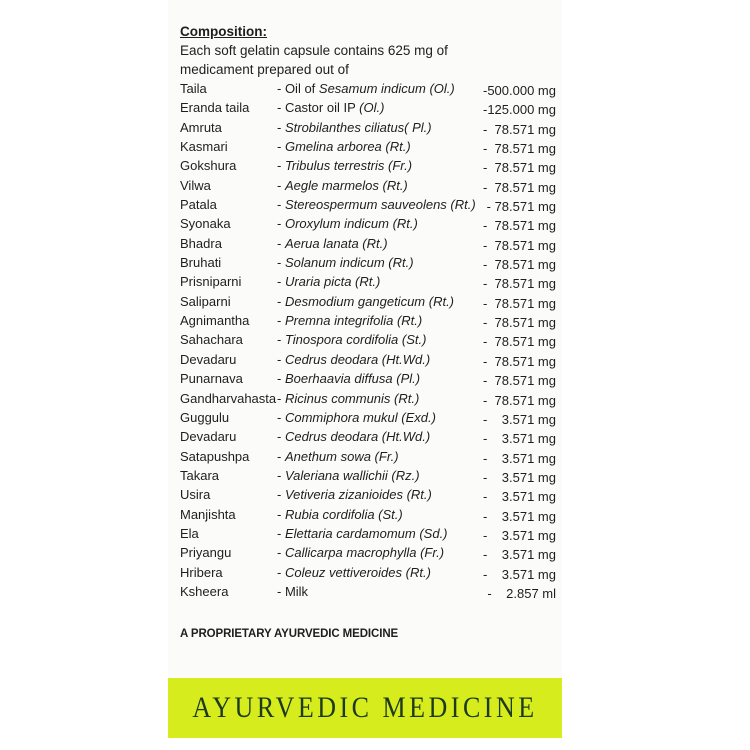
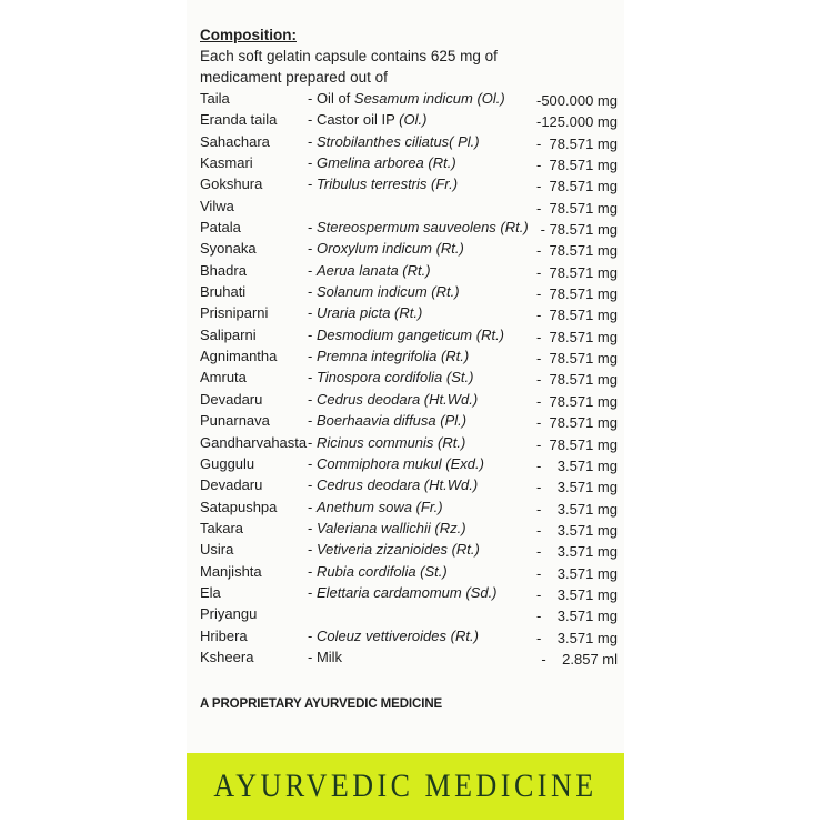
  Composition:
  Each soft gelatin capsule contains 625 mg of
  medicament prepared out of
  Taila
  - Oil of Sesamum indicum (Ol.)
  -500.000 mg
  Eranda taila
  - Castor oil IP (Ol.)
  -125.000 mg
- Amruta
+ Sahachara
  - Strobilanthes ciliatus( Pl.)
  - 78.571 mg
  Kasmari
  - Gmelina arborea (Rt.)
  - 78.571 mg
  Gokshura
  - Tribulus terrestris (Fr.)
  - 78.571 mg
  Vilwa
- - Aegle marmelos (Rt.)
  - 78.571 mg
  Patala
  - Stereospermum sauveolens (Rt.)
  - 78.571 mg
  Syonaka
  - Oroxylum indicum (Rt.)
  - 78.571 mg
  Bhadra
  - Aerua lanata (Rt.)
  - 78.571 mg
  Bruhati
  - Solanum indicum (Rt.)
  - 78.571 mg
  Prisniparni
  - Uraria picta (Rt.)
  - 78.571 mg
  Saliparni
  - Desmodium gangeticum (Rt.)
  - 78.571 mg
  Agnimantha
  - Premna integrifolia (Rt.)
  - 78.571 mg
- Sahachara
+ Amruta
  - Tinospora cordifolia (St.)
  - 78.571 mg
  Devadaru
  - Cedrus deodara (Ht.Wd.)
  - 78.571 mg
  Punarnava
  - Boerhaavia diffusa (Pl.)
  - 78.571 mg
  Gandharvahasta
  - Ricinus communis (Rt.)
  - 78.571 mg
  Guggulu
  - Commiphora mukul (Exd.)
  - 3.571 mg
  Devadaru
  - Cedrus deodara (Ht.Wd.)
  - 3.571 mg
  Satapushpa
  - Anethum sowa (Fr.)
  - 3.571 mg
  Takara
  - Valeriana wallichii (Rz.)
  - 3.571 mg
  Usira
  - Vetiveria zizanioides (Rt.)
  - 3.571 mg
  Manjishta
  - Rubia cordifolia (St.)
  - 3.571 mg
  Ela
  - Elettaria cardamomum (Sd.)
  - 3.571 mg
  Priyangu
- - Callicarpa macrophylla (Fr.)
  - 3.571 mg
  Hribera
  - Coleuz vettiveroides (Rt.)
  - 3.571 mg
  Ksheera
  - Milk
  - 2.857 ml
  A PROPRIETARY AYURVEDIC MEDICINE
  AYURVEDIC MEDICINE
